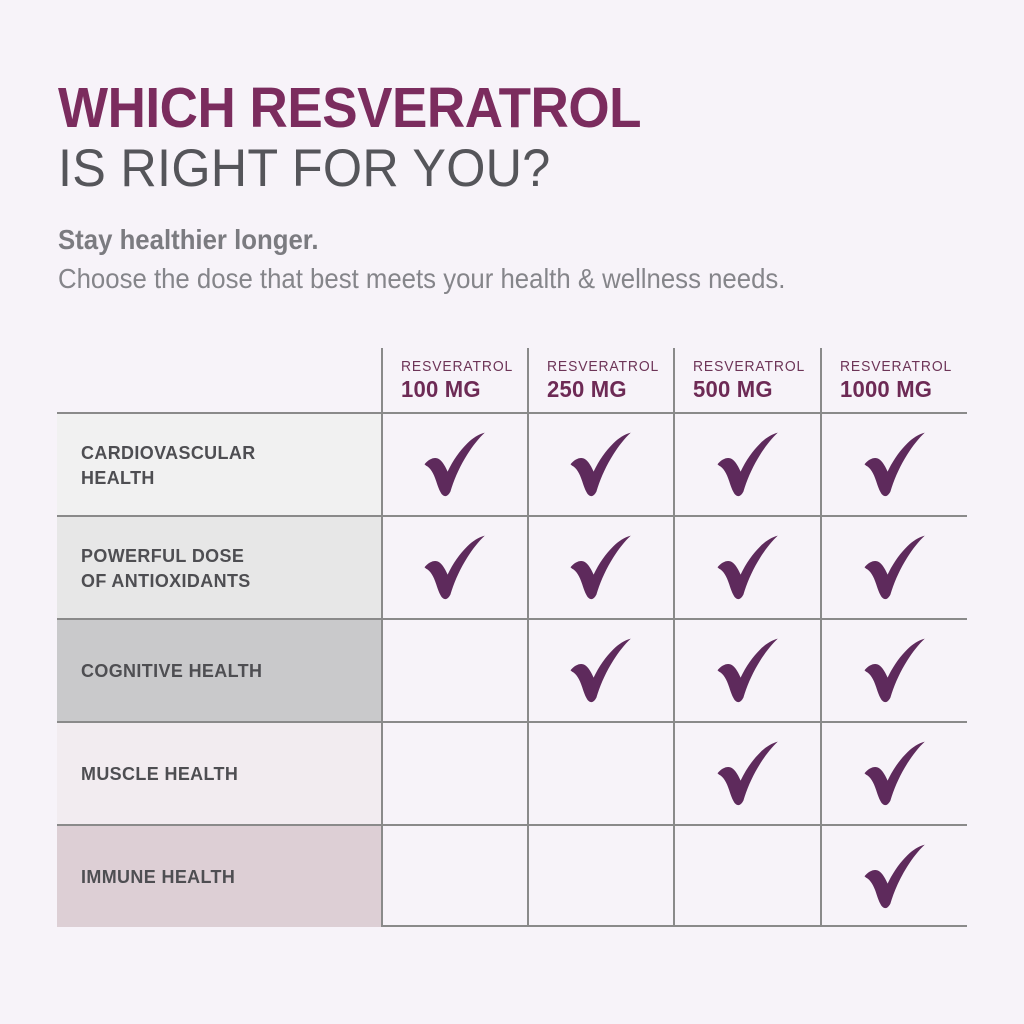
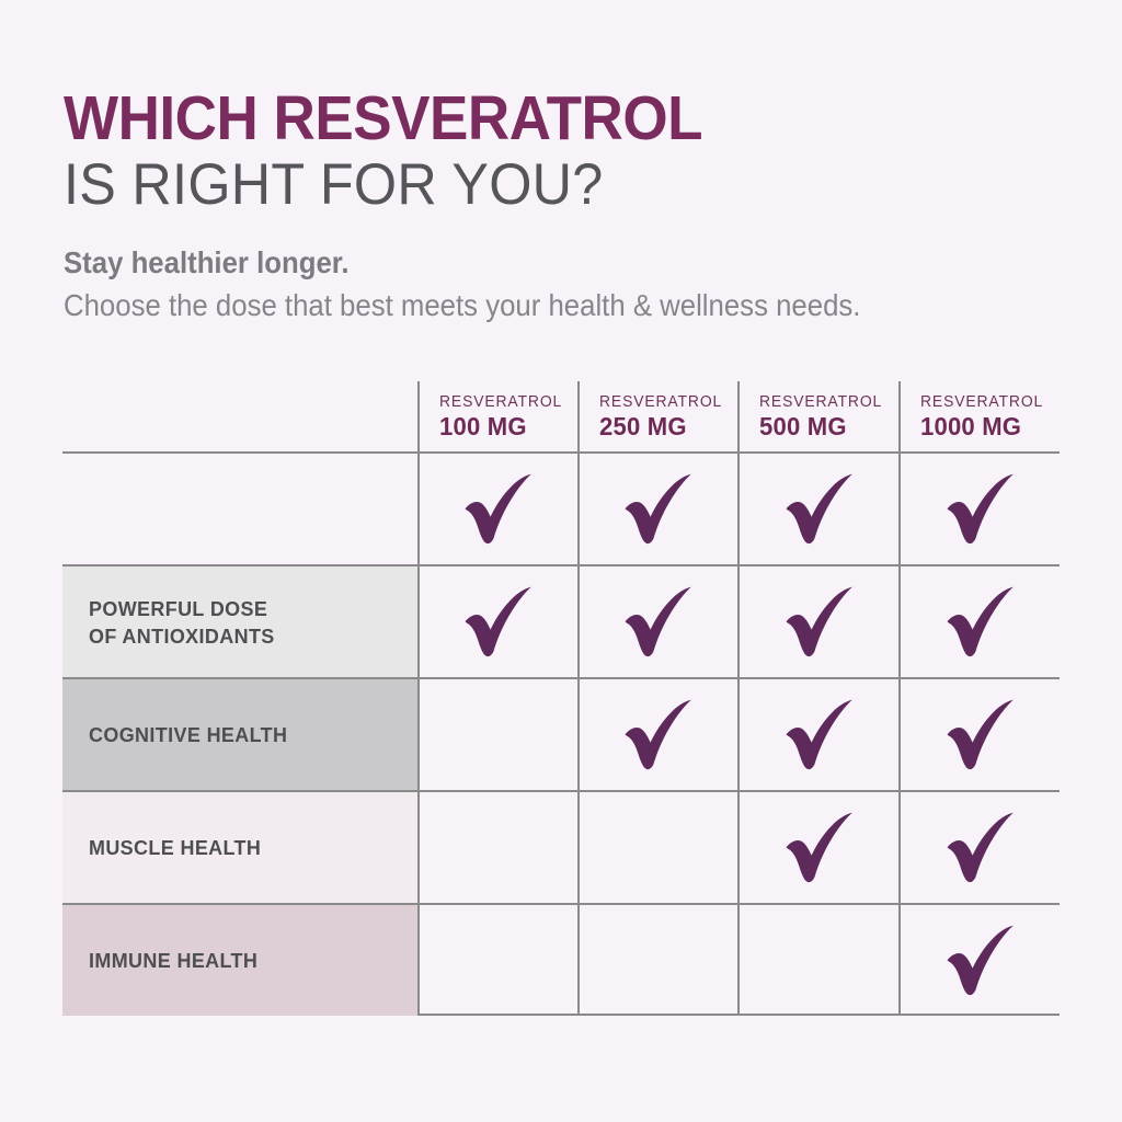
  WHICH RESVERATROL
  IS RIGHT FOR YOU?
  Stay healthier longer.
  Choose the dose that best meets your health & wellness needs.
  RESVERATROL
  100 MG
  RESVERATROL
  250 MG
  RESVERATROL
  500 MG
  RESVERATROL
  1000 MG
- CARDIOVASCULAR
- HEALTH
  POWERFUL DOSE
  OF ANTIOXIDANTS
  COGNITIVE HEALTH
  MUSCLE HEALTH
  IMMUNE HEALTH
